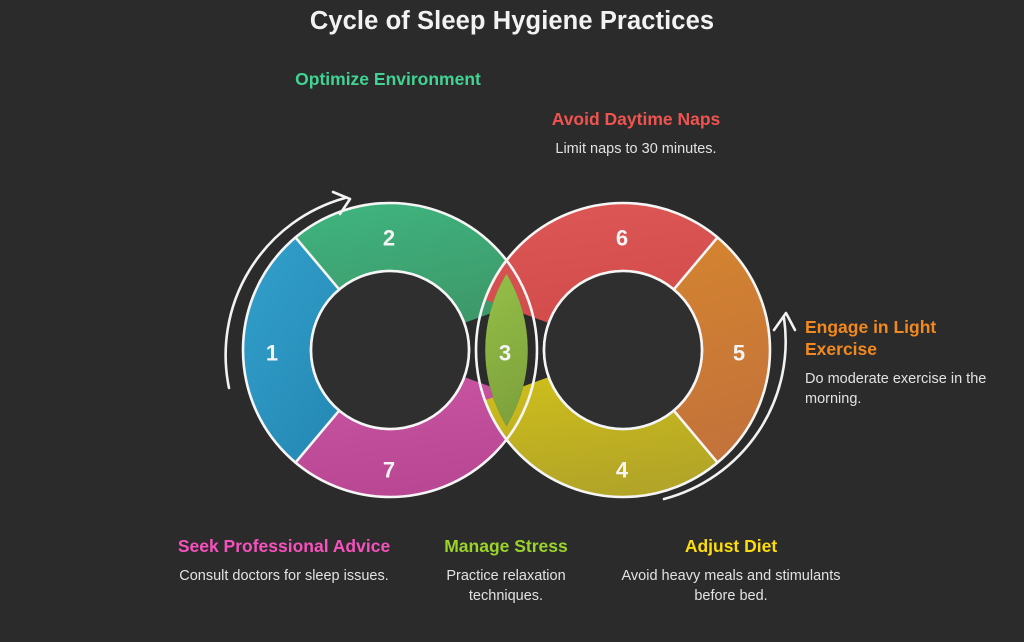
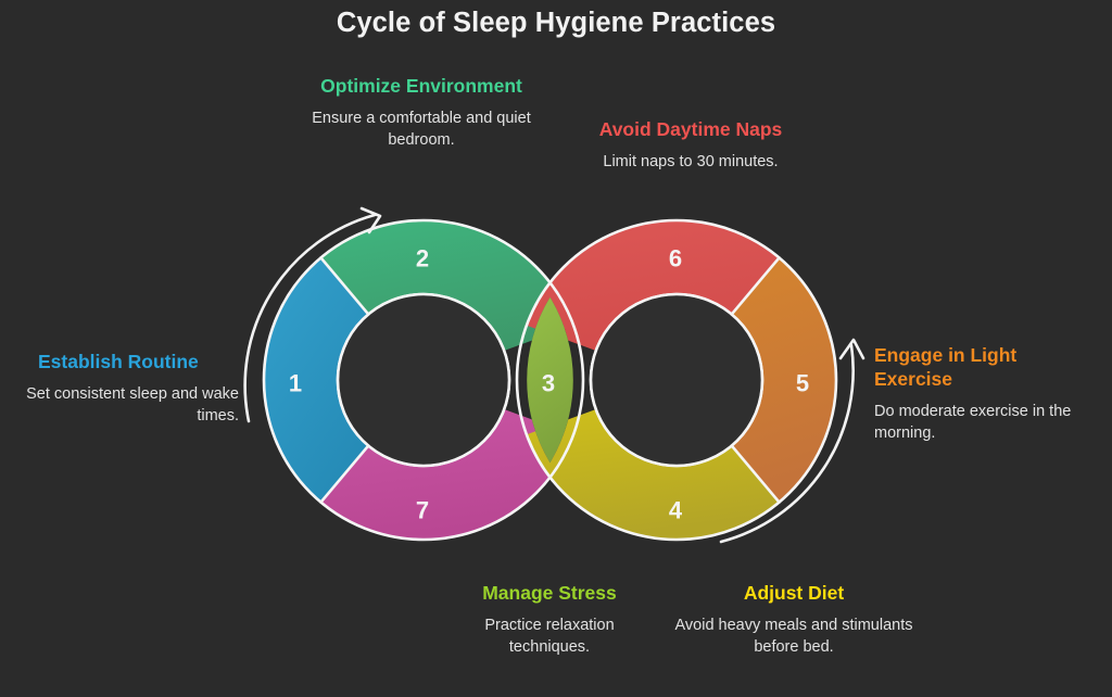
  Cycle of Sleep Hygiene Practices
  1
  2
  3
  4
  5
  6
  7
+ Establish Routine
+ Set consistent sleep and wake times.
  Optimize Environment
+ Ensure a comfortable and quiet bedroom.
  Avoid Daytime Naps
  Limit naps to 30 minutes.
  Engage in Light Exercise
  Do moderate exercise in the morning.
- Seek Professional Advice
- Consult doctors for sleep issues.
  Manage Stress
  Practice relaxation techniques.
  Adjust Diet
  Avoid heavy meals and stimulants before bed.
